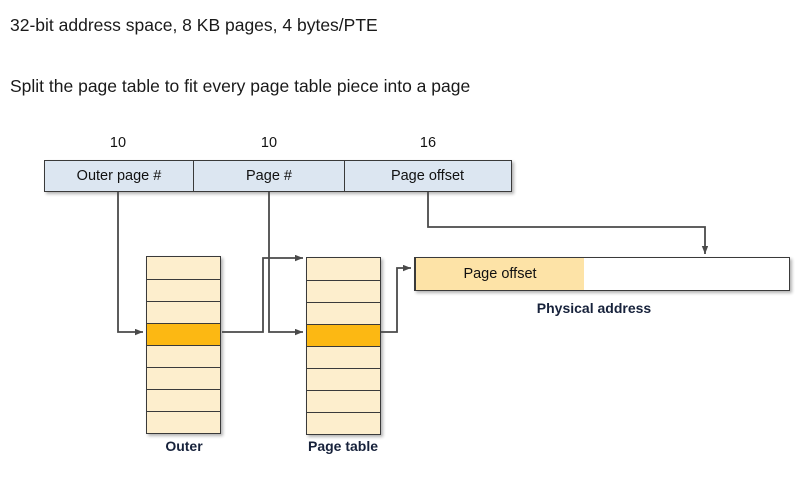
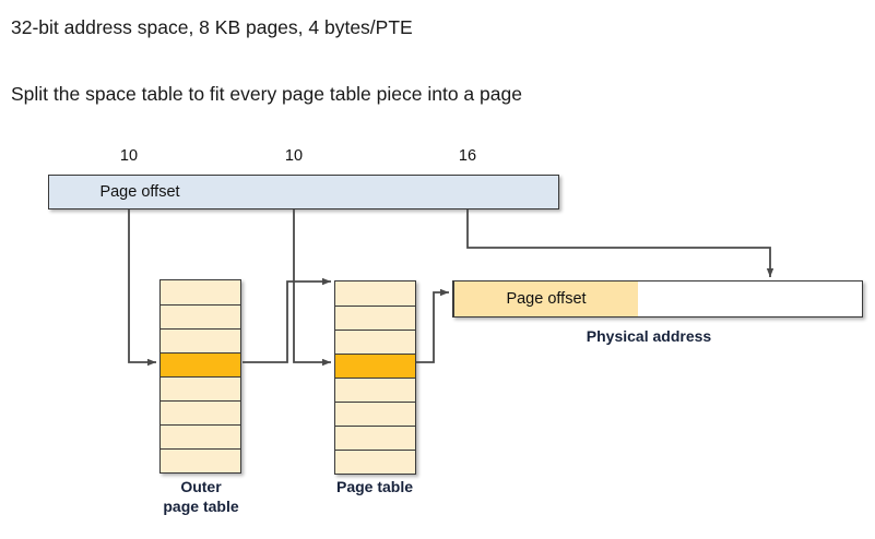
  32-bit address space, 8 KB pages, 4 bytes/PTE
- Split the page table to fit every page table piece into a page
+ Split the space table to fit every page table piece into a page
  10
  10
  16
- Outer page #
- Page #
  Page offset
  Outer
+ page table
  Page table
  Page offset
  Physical address
